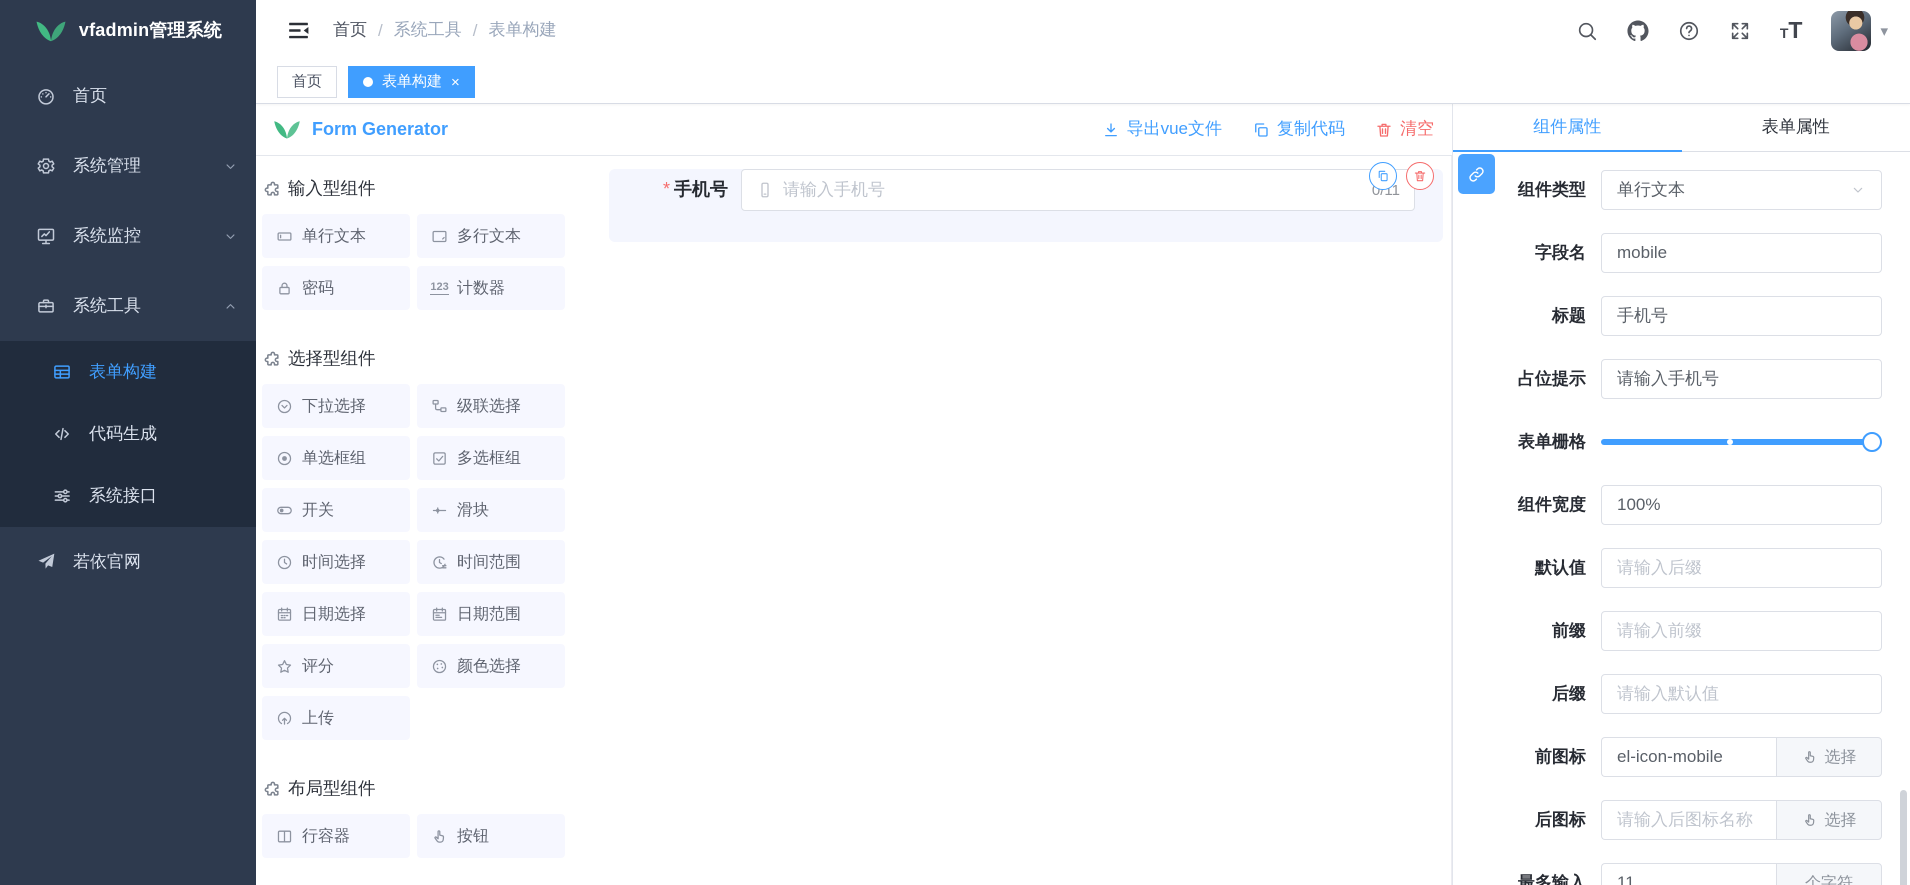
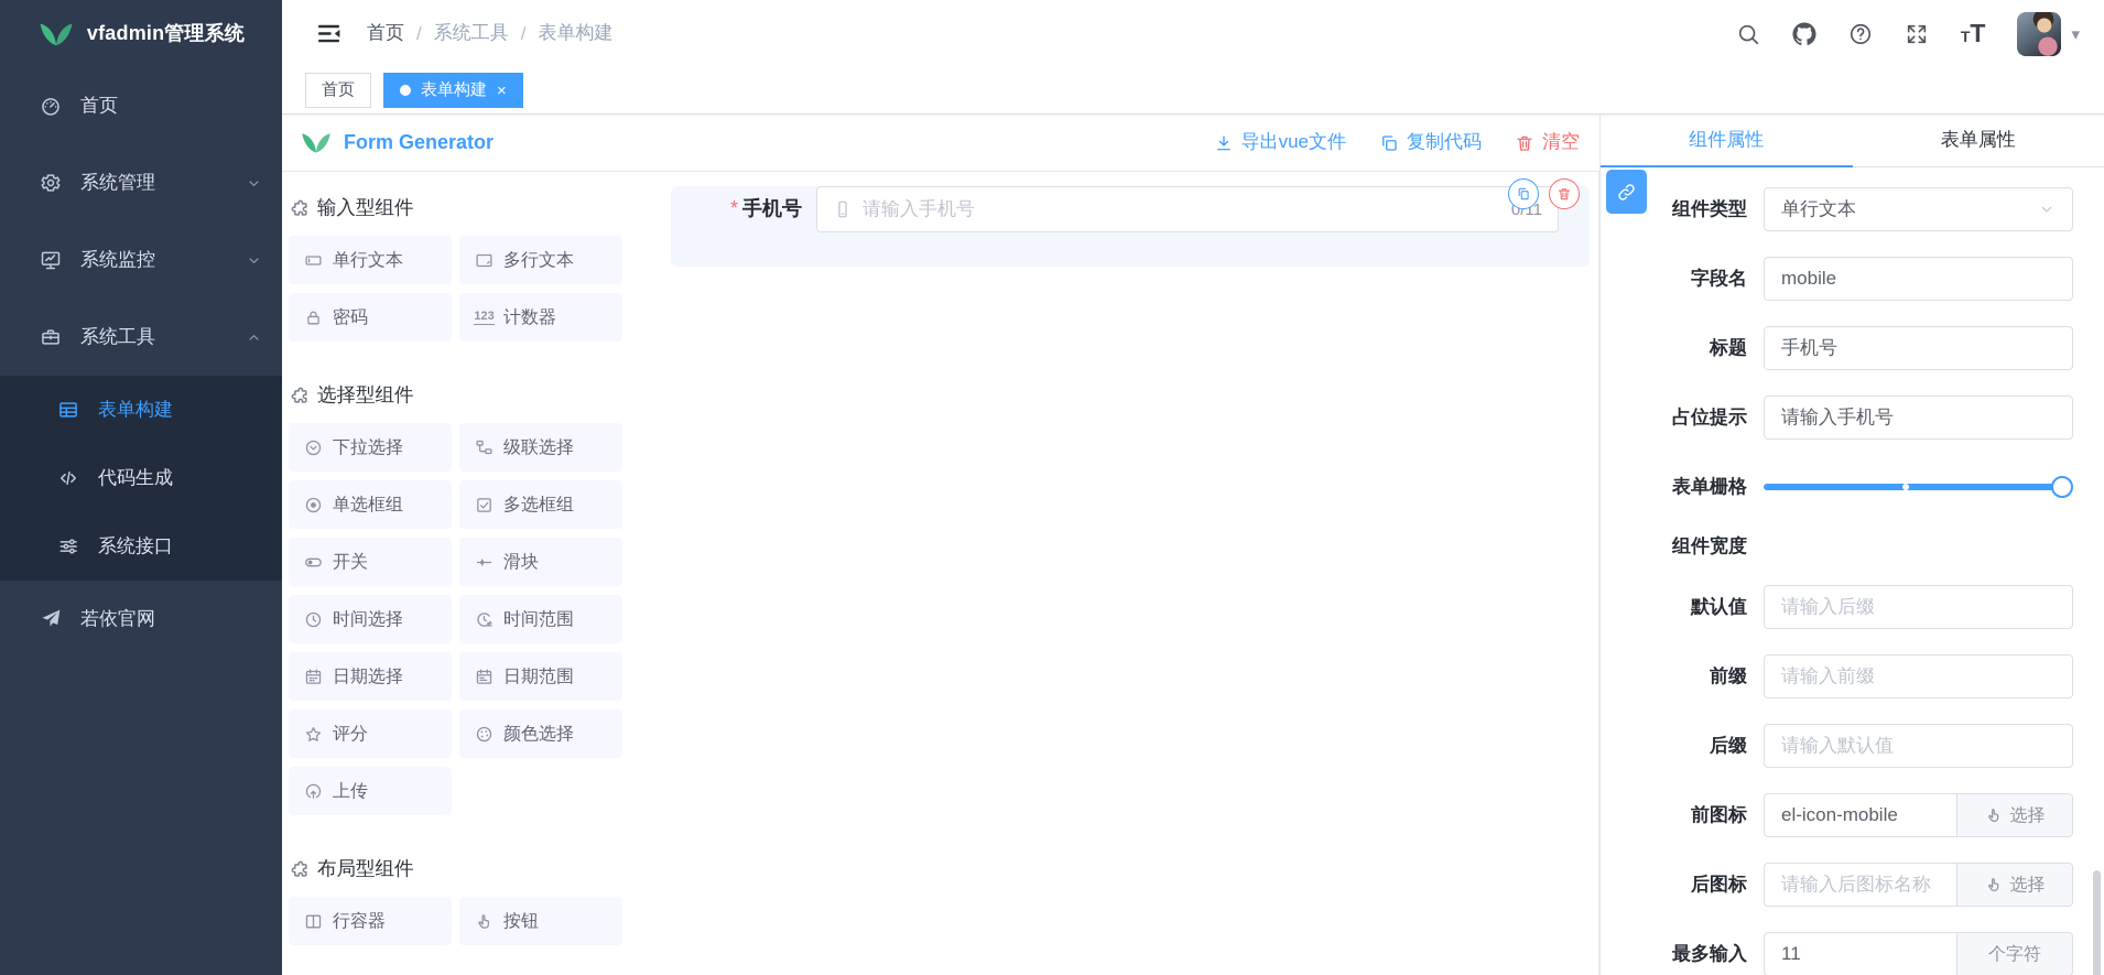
  vfadmin管理系统
  首页
  系统管理
  系统监控
  系统工具
  表单构建
  代码生成
  系统接口
  若依官网
  首页
  /
  系统工具
  /
  表单构建
  TT
  ▾
  首页
  表单构建
  ×
  Form Generator
  导出vue文件
  复制代码
  清空
  输入型组件
  单行文本
  多行文本
  密码
  123
  计数器
  选择型组件
  下拉选择
  级联选择
  单选框组
  多选框组
  开关
  滑块
  时间选择
  时间范围
  日期选择
  日期范围
  评分
  颜色选择
  上传
  布局型组件
  行容器
  按钮
  * 手机号
  请输入手机号
  0/11
  组件属性
  表单属性
  组件类型
  单行文本
  字段名
  mobile
  标题
  手机号
  占位提示
  请输入手机号
  表单栅格
  组件宽度
- 100%
  默认值
  请输入后缀
  前缀
  请输入前缀
  后缀
  请输入默认值
  前图标
  el-icon-mobile
  选择
  后图标
  请输入后图标名称
  选择
  最多输入
  11
  个字符
